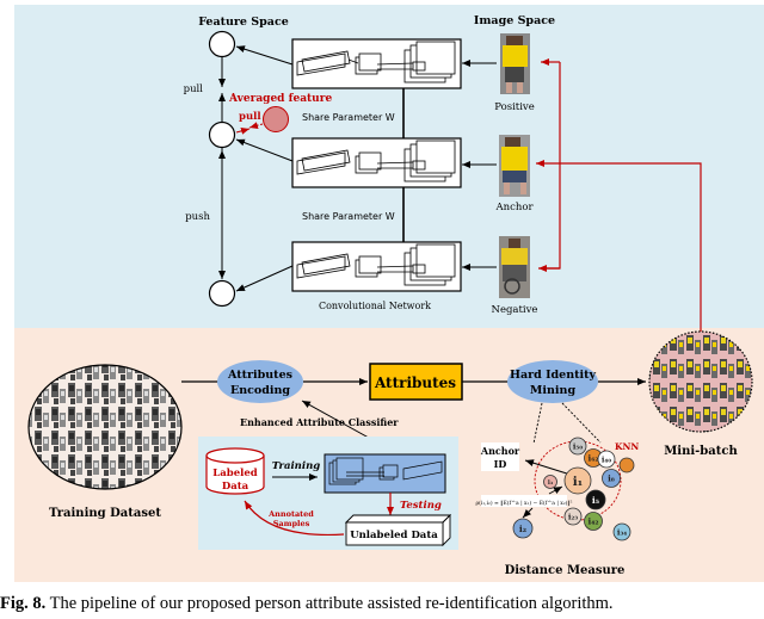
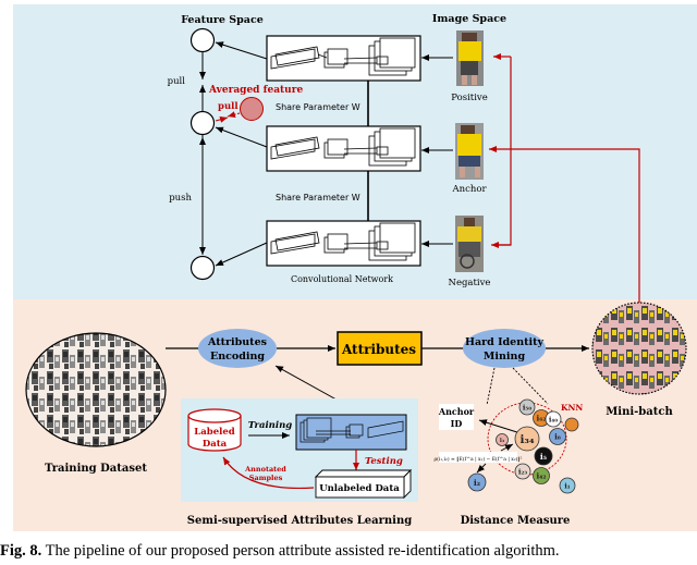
  Feature Space
  Image Space
  pull
  push
  Averaged feature
  pull
  Share Parameter W
  Share Parameter W
  Convolutional Network
  Positive
  Anchor
  Negative
  Training Dataset
  Attributes
  Encoding
  Attributes
  Hard Identity
  Mining
  Mini-batch
- Enhanced Attribute Classifier
  Labeled
  Data
  Training
  Testing
  Unlabeled Data
  Annotated
  Samples
+ Semi-supervised Attributes Learning
  KNN
  Anchor
  ID
- i₁
+ i₃₄
  i₆₂
  i₅₀
  i₄₀
  i₈
  i₅
  i₂₃
  i₄₂
  i₂
- i₃₄
+ i₁
  Distance Measure
  Fig. 8. The pipeline of our proposed person attribute assisted re-identification algorithm.
